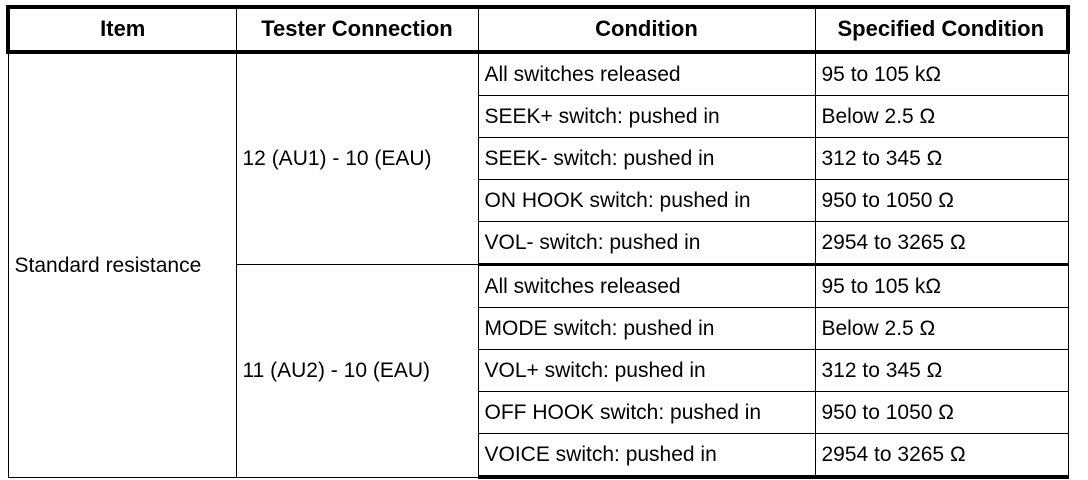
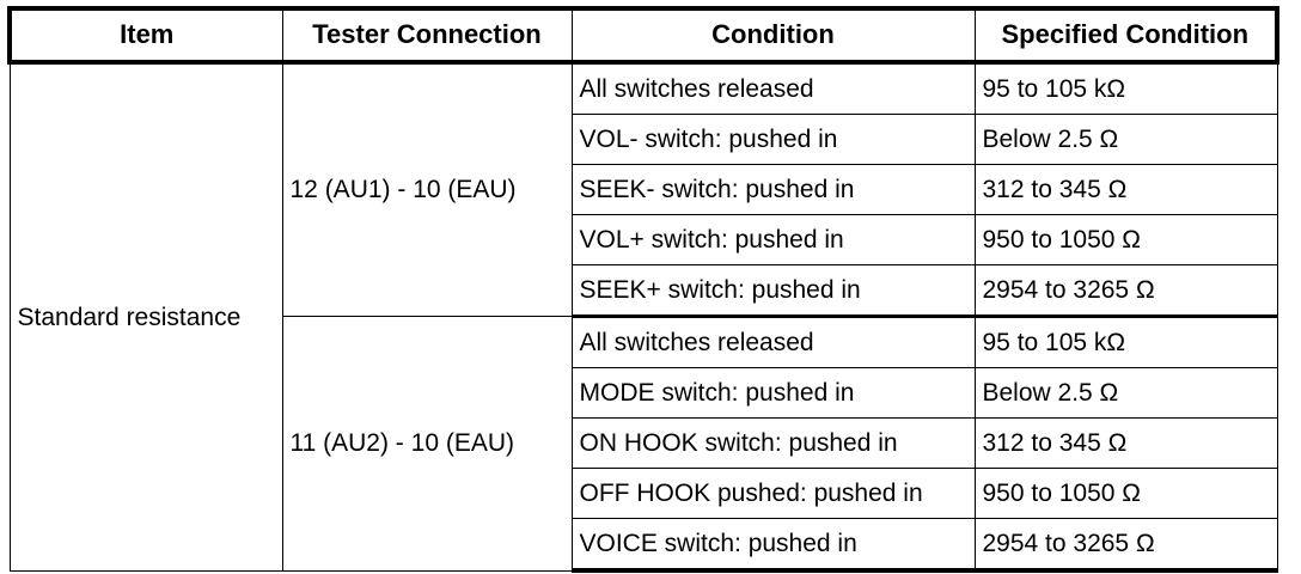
  Item	Tester Connection	Condition	Specified Condition
  Standard resistance	12 (AU1) - 10 (EAU)	All switches released	95 to 105 kΩ
- SEEK+ switch: pushed in	Below 2.5 Ω
+ VOL- switch: pushed in	Below 2.5 Ω
  SEEK- switch: pushed in	312 to 345 Ω
- ON HOOK switch: pushed in	950 to 1050 Ω
+ VOL+ switch: pushed in	950 to 1050 Ω
- VOL- switch: pushed in	2954 to 3265 Ω
+ SEEK+ switch: pushed in	2954 to 3265 Ω
  11 (AU2) - 10 (EAU)	All switches released	95 to 105 kΩ
  MODE switch: pushed in	Below 2.5 Ω
- VOL+ switch: pushed in	312 to 345 Ω
+ ON HOOK switch: pushed in	312 to 345 Ω
- OFF HOOK switch: pushed in	950 to 1050 Ω
+ OFF HOOK pushed: pushed in	950 to 1050 Ω
  VOICE switch: pushed in	2954 to 3265 Ω
